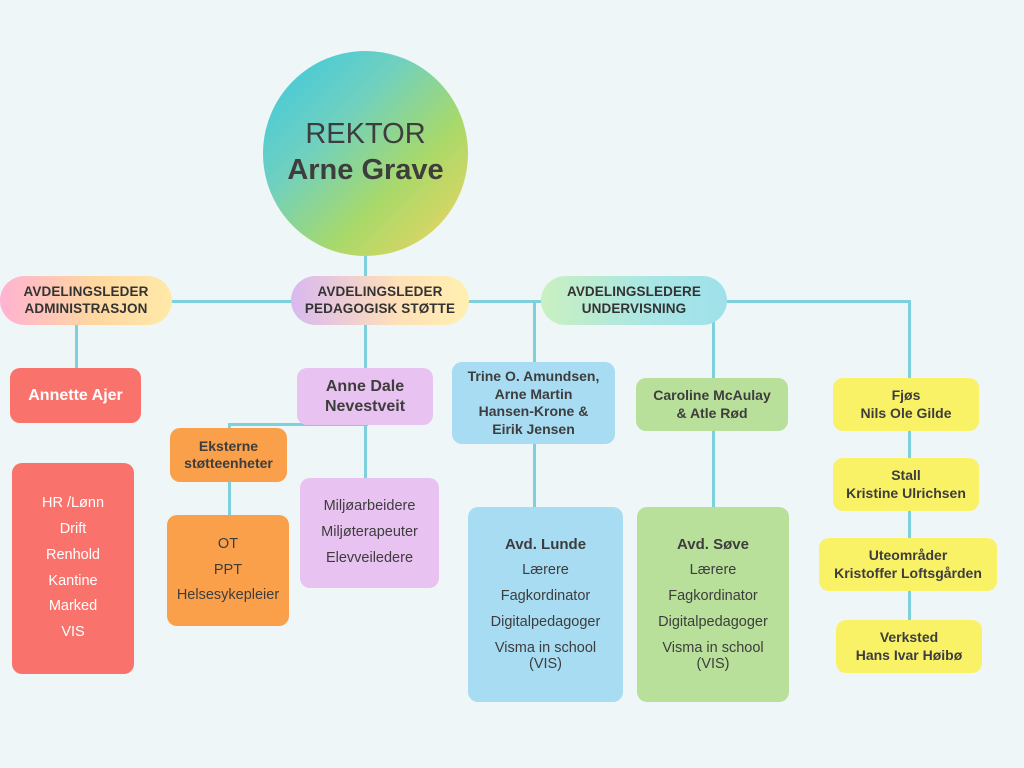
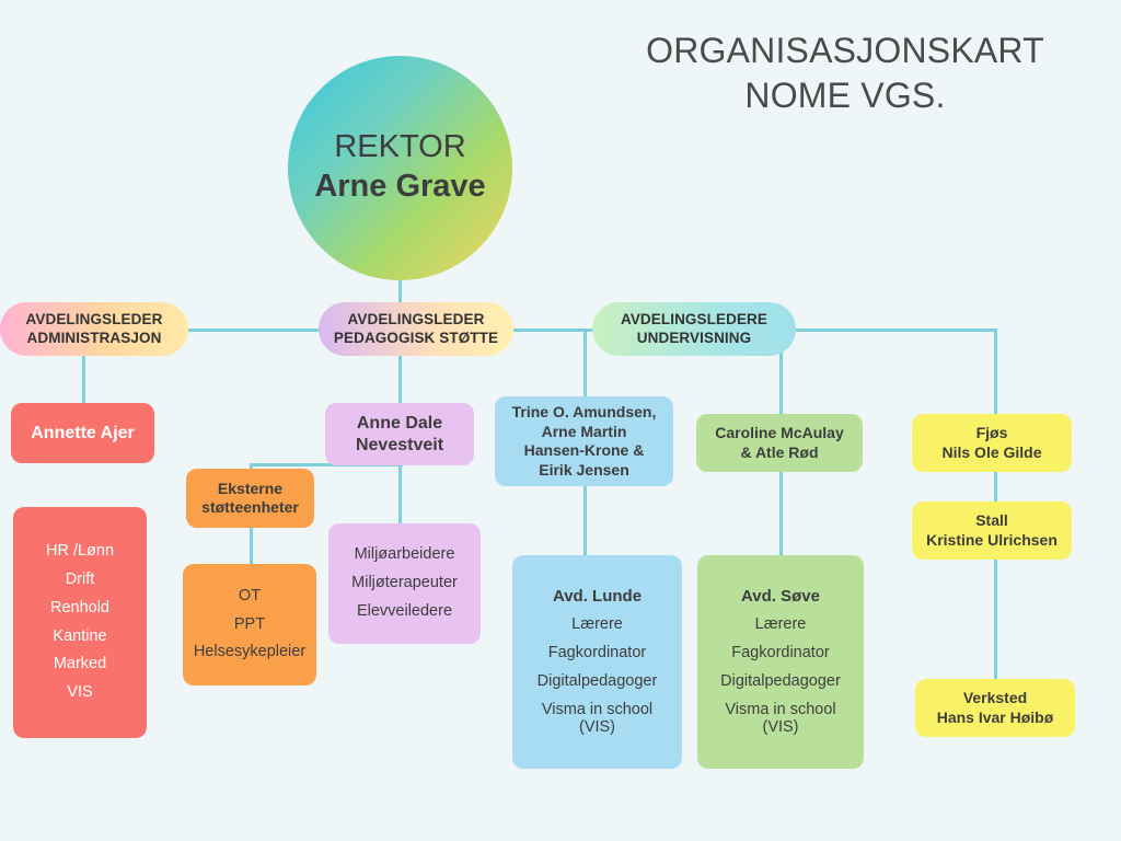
+ ORGANISASJONSKART
+ NOME VGS.
  REKTOR
  Arne Grave
  AVDELINGSLEDER
  ADMINISTRASJON
  AVDELINGSLEDER
  PEDAGOGISK STØTTE
  AVDELINGSLEDERE
  UNDERVISNING
  Annette Ajer
  HR /Lønn
  Drift
  Renhold
  Kantine
  Marked
  VIS
  Anne Dale
  Nevestveit
  Miljøarbeidere
  Miljøterapeuter
  Elevveiledere
  Eksterne
  støtteenheter
  OT
  PPT
  Helsesykepleier
  Trine O. Amundsen,
  Arne Martin
  Hansen-Krone &
  Eirik Jensen
  Caroline McAulay
  & Atle Rød
  Avd. Lunde
  Lærere
  Fagkordinator
  Digitalpedagoger
  Visma in school
  (VIS)
  Avd. Søve
  Lærere
  Fagkordinator
  Digitalpedagoger
  Visma in school
  (VIS)
  Fjøs
  Nils Ole Gilde
  Stall
  Kristine Ulrichsen
- Uteområder
- Kristoffer Loftsgården
  Verksted
  Hans Ivar Høibø
